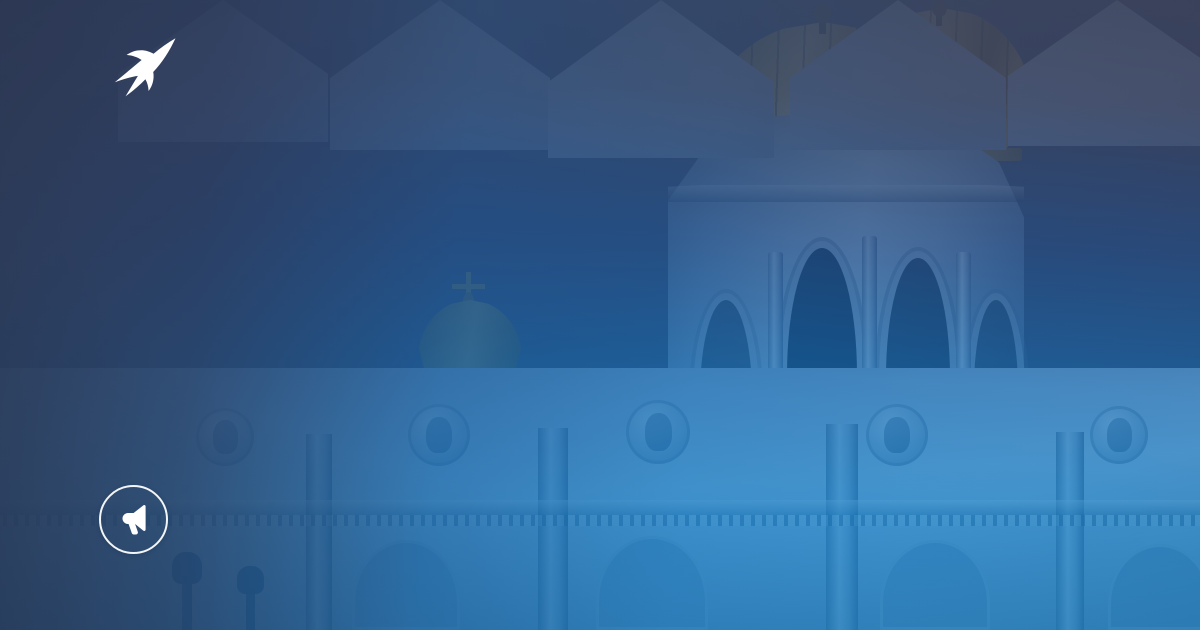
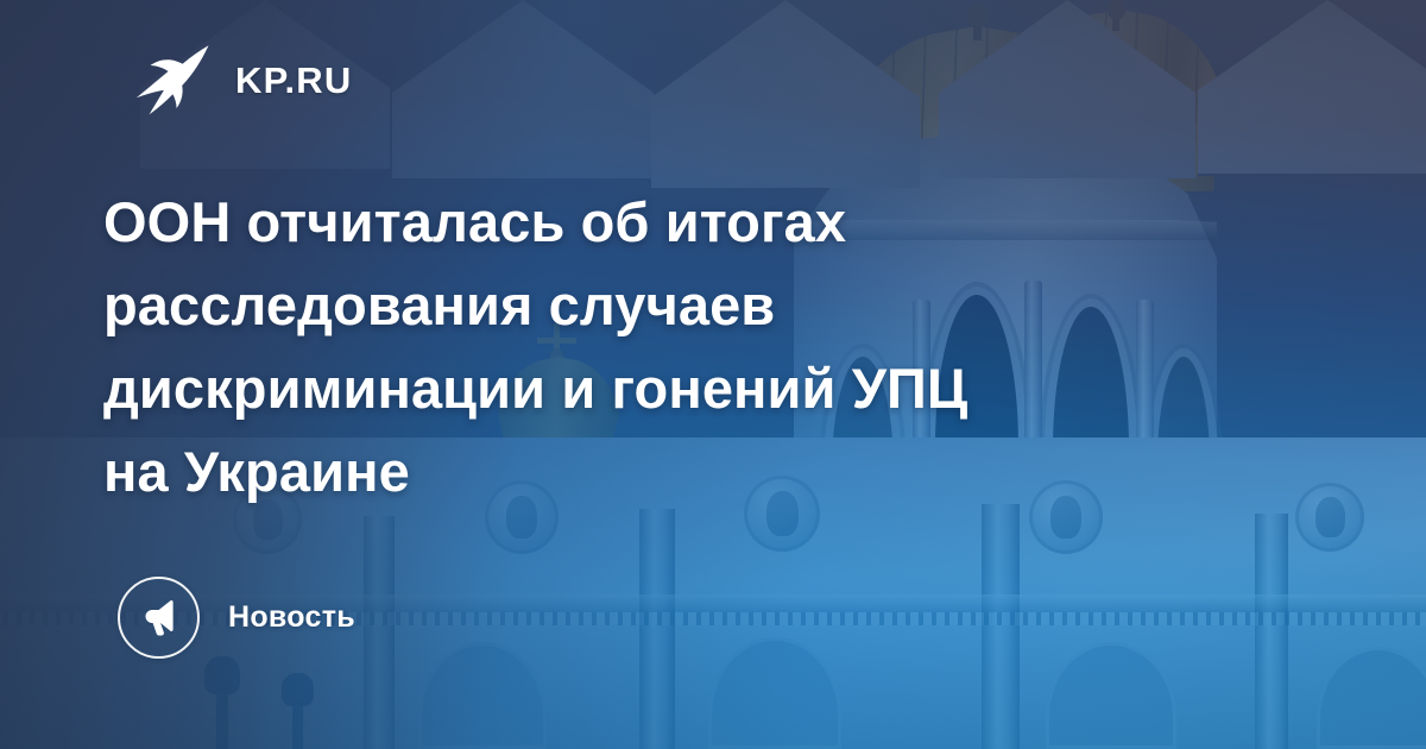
+ KP.RU
+ ООН отчиталась об итогах
+ расследования случаев
+ дискриминации и гонений УПЦ
+ на Украине
+ Новость
